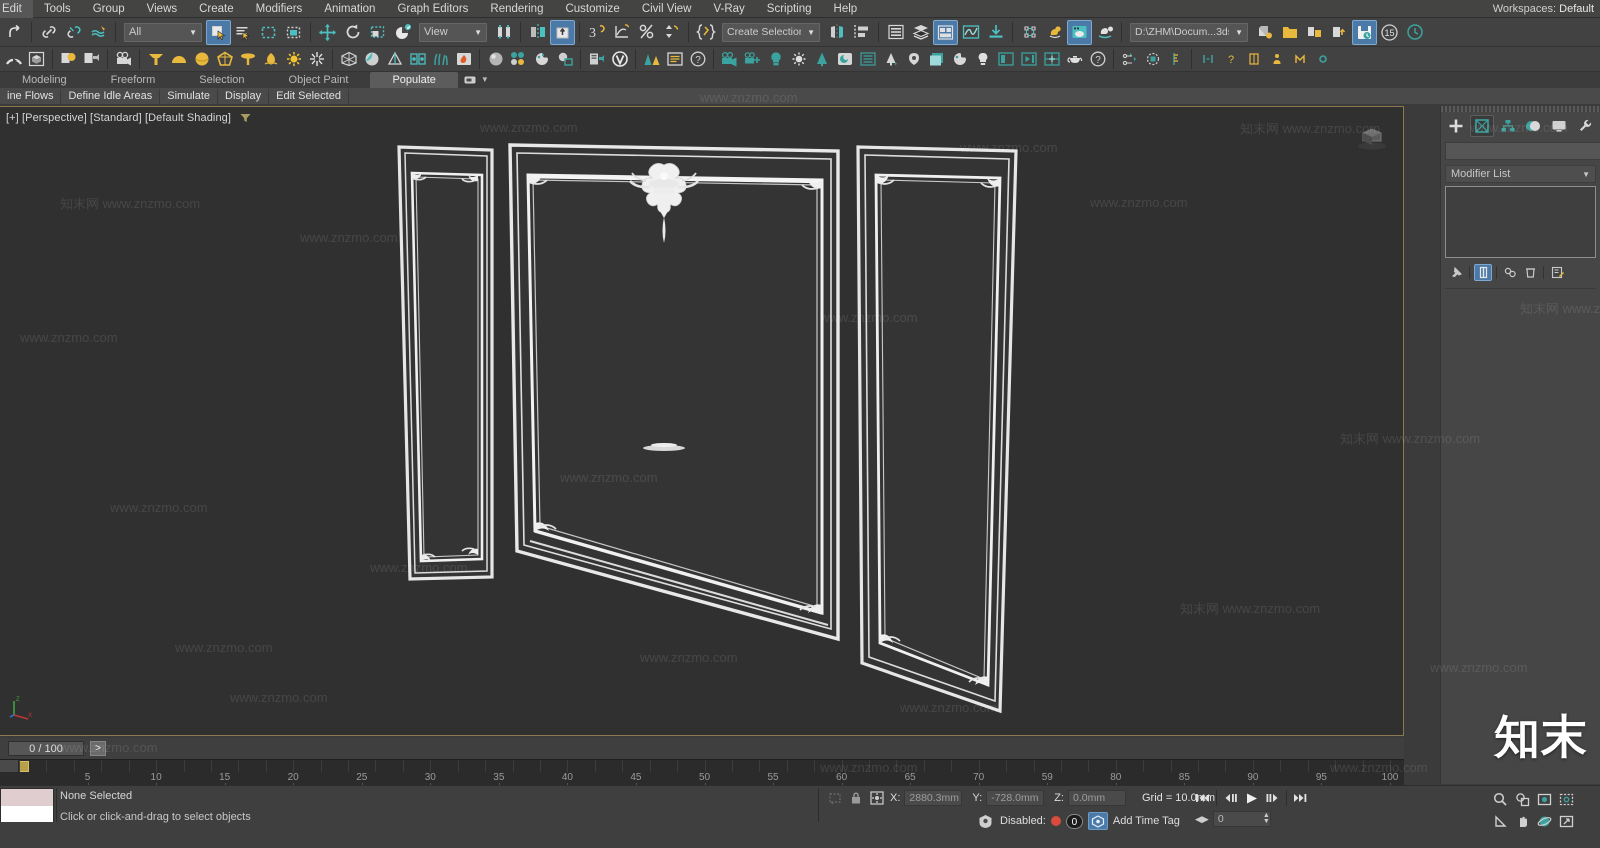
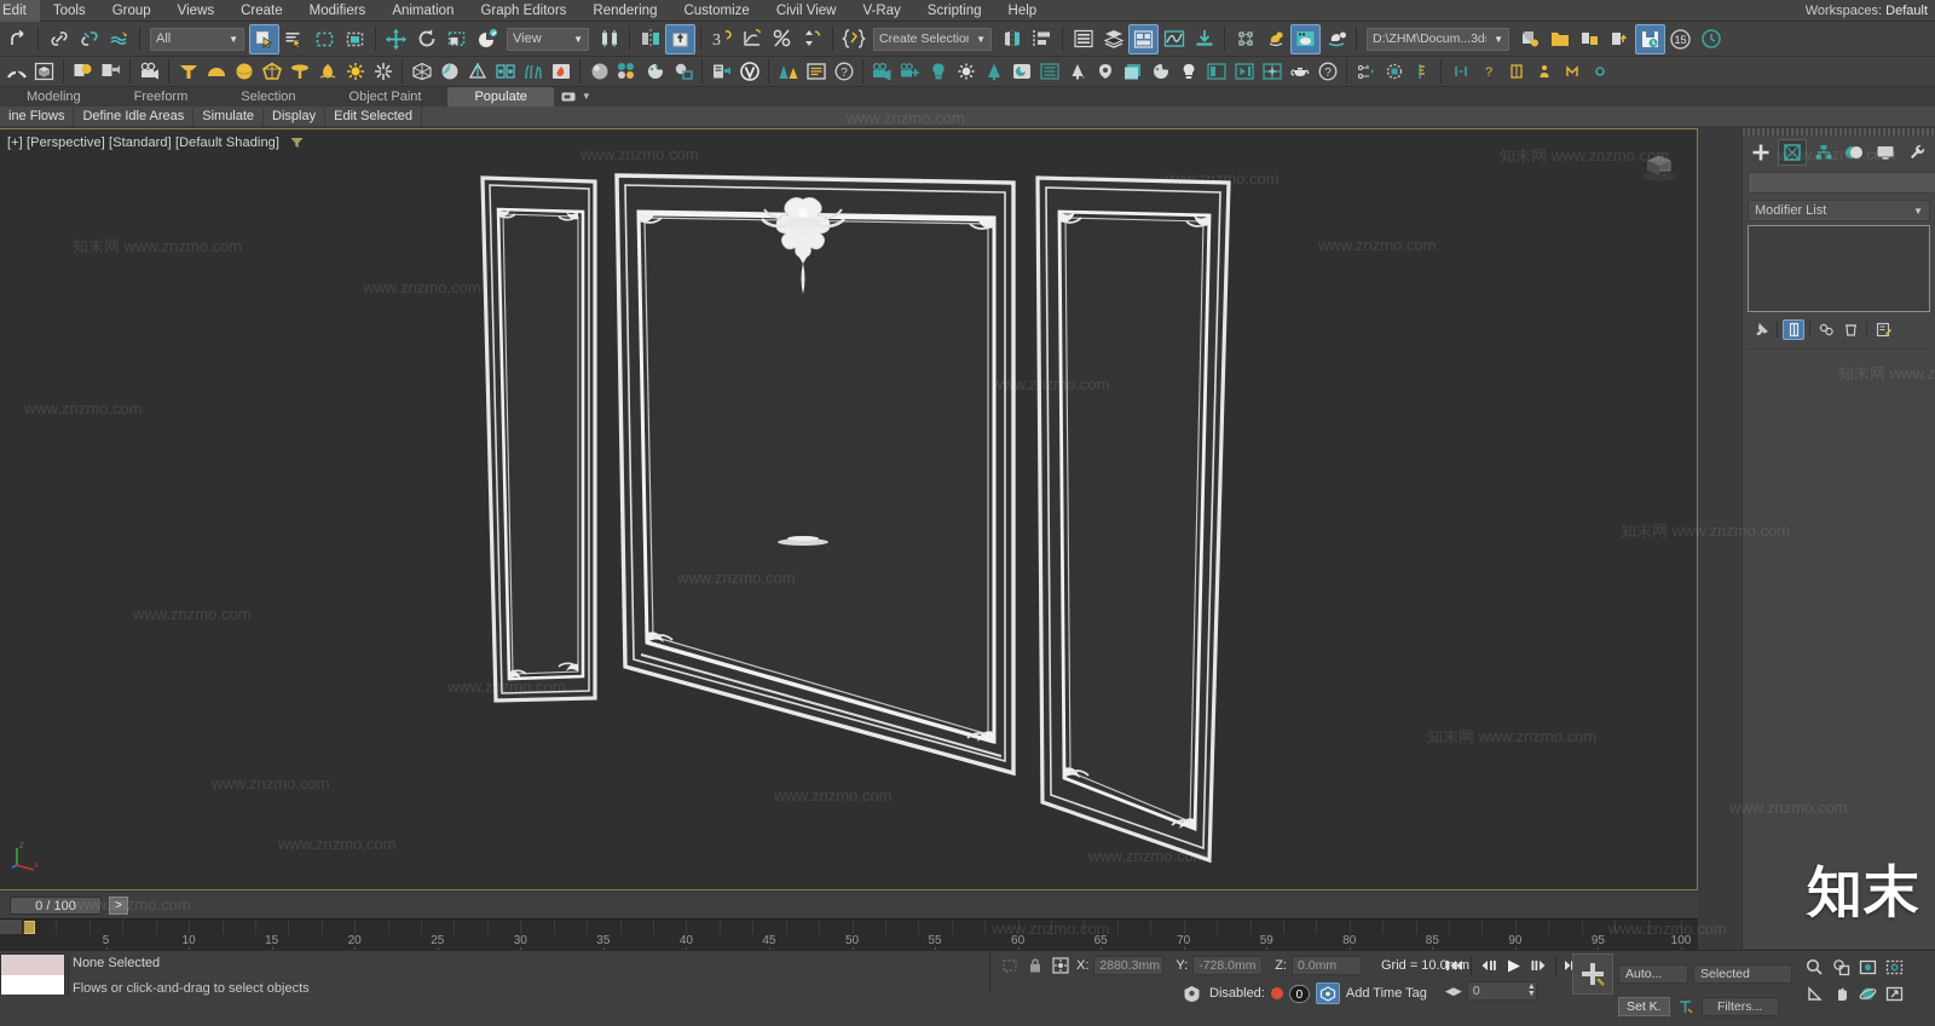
  Edit
  Tools
  Group
  Views
  Create
  Modifiers
  Animation
  Graph Editors
  Rendering
  Customize
  Civil View
  V-Ray
  Scripting
  Help
  Workspaces: Default
  All
  ▼
  View
  ▼
  3
  Create Selectio
  ▼
  D:\ZHM\Docum...3d
  ▼
  15
  ?
  ?
  ?
  Modeling
  Freeform
  Selection
  Object Paint
  Populate
  ▼
  ine Flows
  Define Idle Areas
  Simulate
  Display
  Edit Selected
  [+] [Perspective] [Standard] [Default Shading]
  Modifier List
  ▼
  0 / 100
  >
  5
  10
  15
  20
  25
  30
  35
  40
  45
  50
  55
  60
  65
  70
  59
  80
  85
  90
  95
  100
  None Selected
- Click or click-and-drag to select objects
+ Flows or click-and-drag to select objects
  X:
  2880.3mm
  Y:
  -728.0mm
  Z:
  0.0mm
  Grid = 10.0m
  Disabled:
  0
  Add Time Tag
  ◀▶
  0
+ Auto...
+ Selected
+ Set K.
+ Filters...
  www.znzmo.com
  知末网 www.znzmo.com
  www.znzmo.com
  www.znzmo.com
  www.znzmo.com
  知末网 www.znzmo.com
  www.znzmo.com
  www.znzmo.com
  www.znzmo.com
  www.znzmo.com
  www.znzmo.com
  www.znzmo.com
  知末
